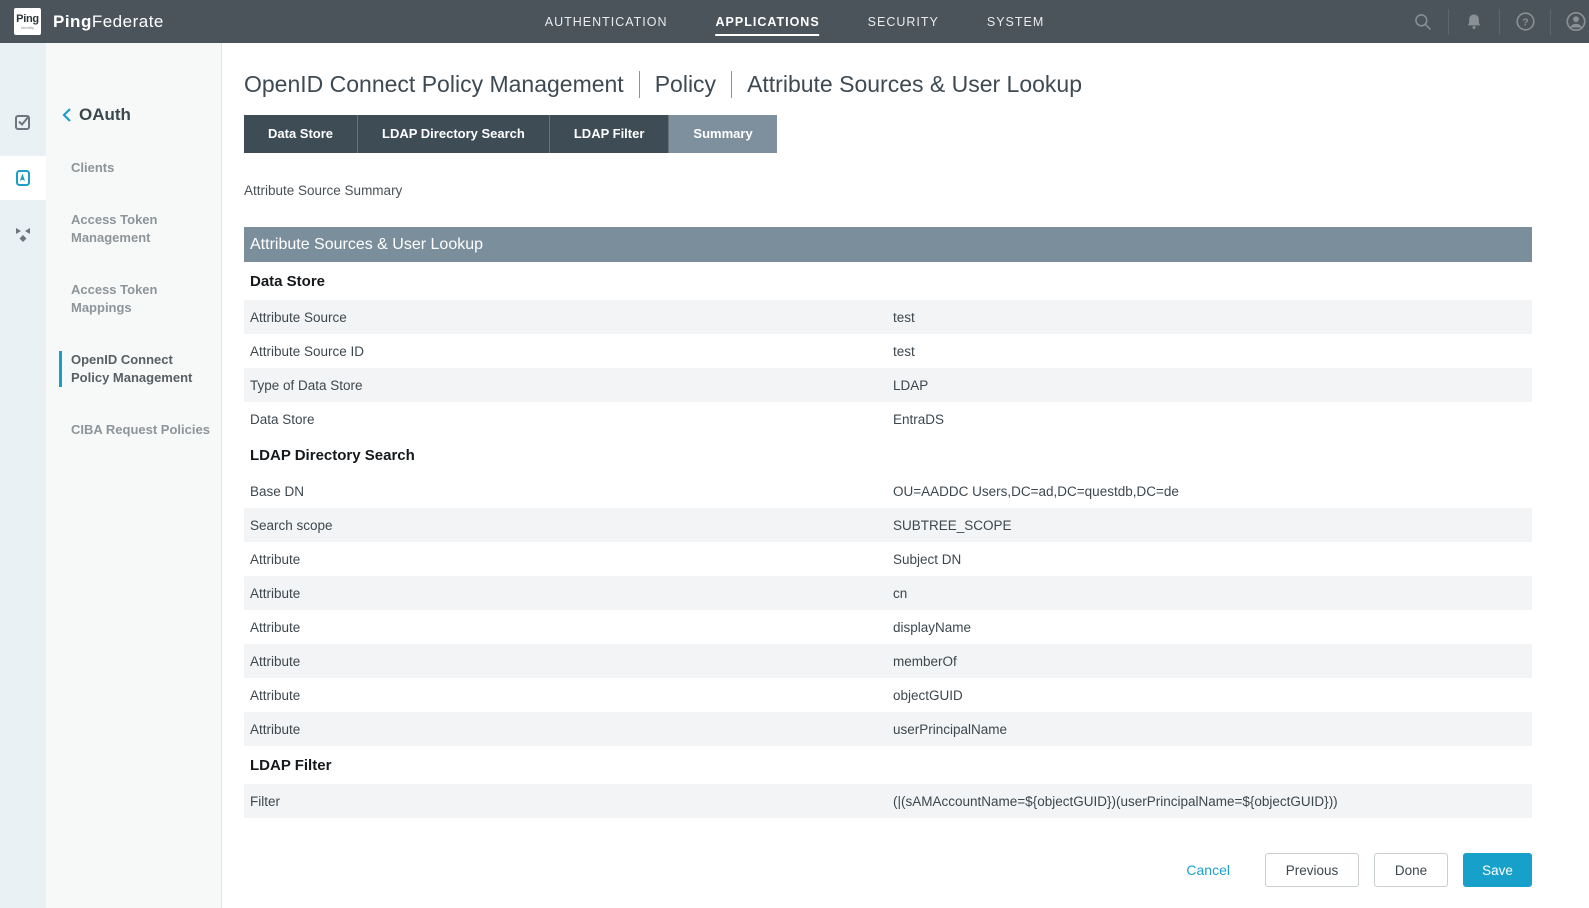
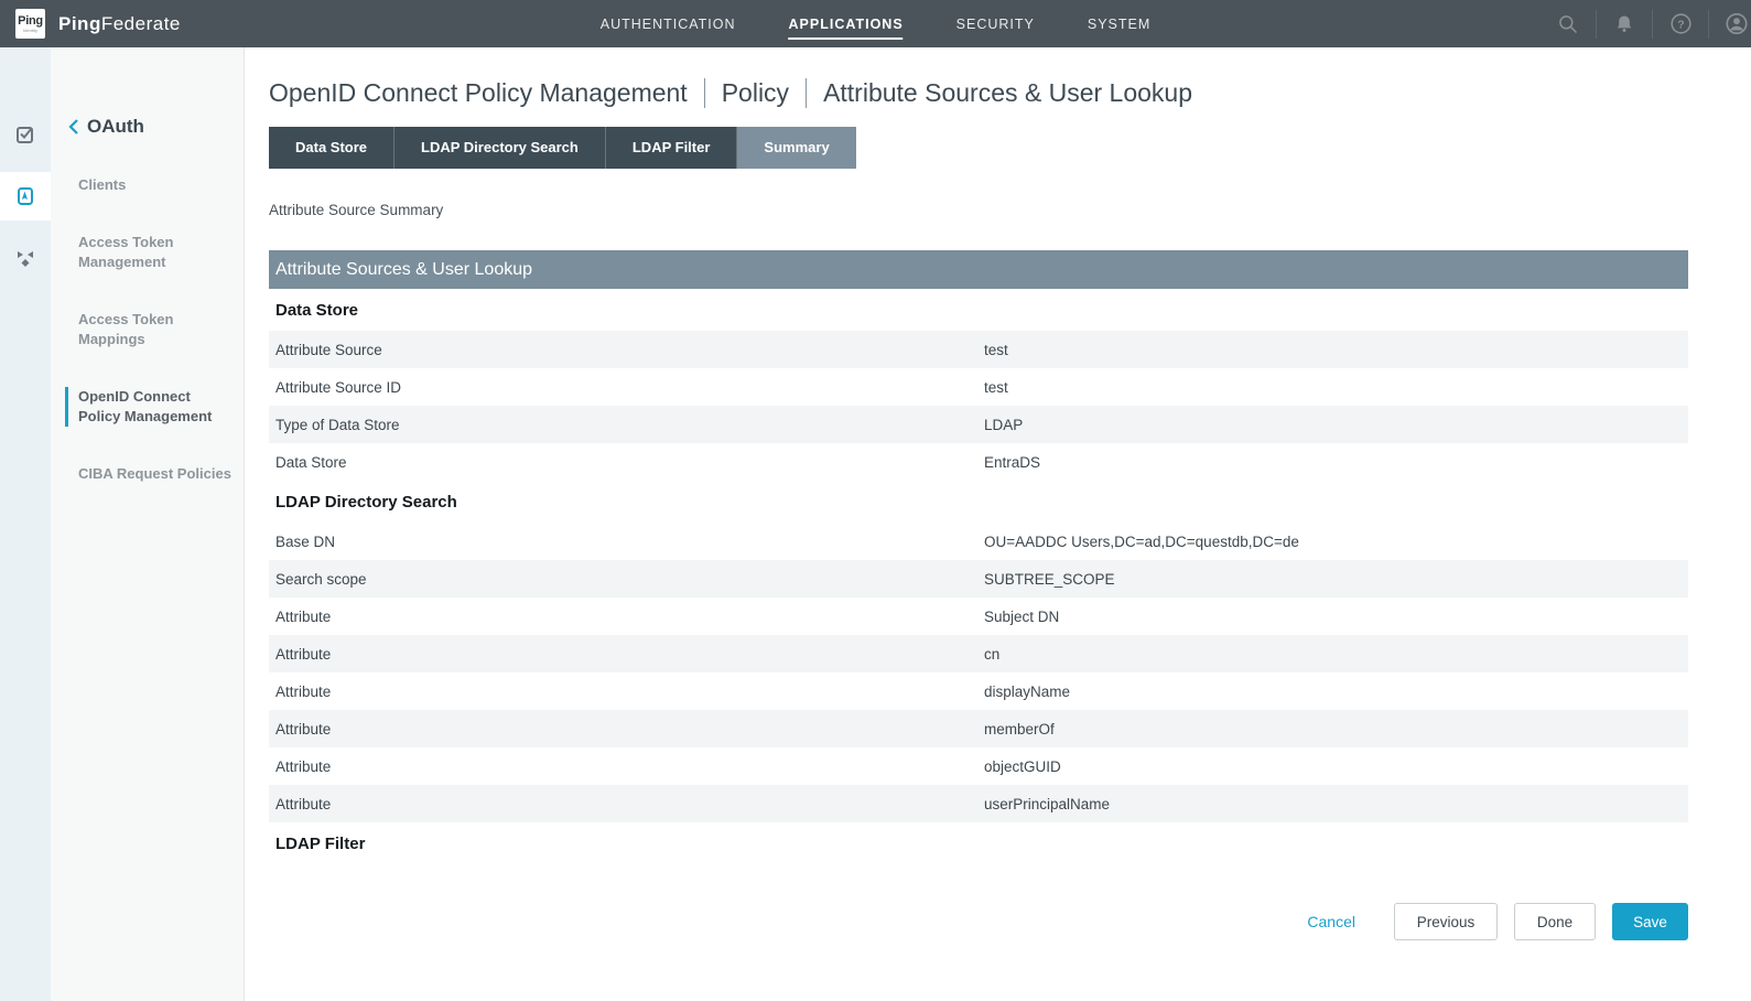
  Ping
  PingFederate
  AUTHENTICATION
  APPLICATIONS
  SECURITY
  SYSTEM
  ?
  OAuth
  Clients
  Access Token Management
  Access Token Mappings
  OpenID Connect Policy Management
  CIBA Request Policies
  OpenID Connect Policy Management
  Policy
  Attribute Sources & User Lookup
  Data Store
  LDAP Directory Search
  LDAP Filter
  Summary
  Attribute Source Summary
  Attribute Sources & User Lookup
  Data Store
  Attribute Source
  test
  Attribute Source ID
  test
  Type of Data Store
  LDAP
  Data Store
  EntraDS
  LDAP Directory Search
  Base DN
  OU=AADDC Users,DC=ad,DC=questdb,DC=de
  Search scope
  SUBTREE_SCOPE
  Attribute
  Subject DN
  Attribute
  cn
  Attribute
  displayName
  Attribute
  memberOf
  Attribute
  objectGUID
  Attribute
  userPrincipalName
  LDAP Filter
- Filter
- (|(sAMAccountName=${objectGUID})(userPrincipalName=${objectGUID}))
  Cancel
  Previous
  Done
  Save
